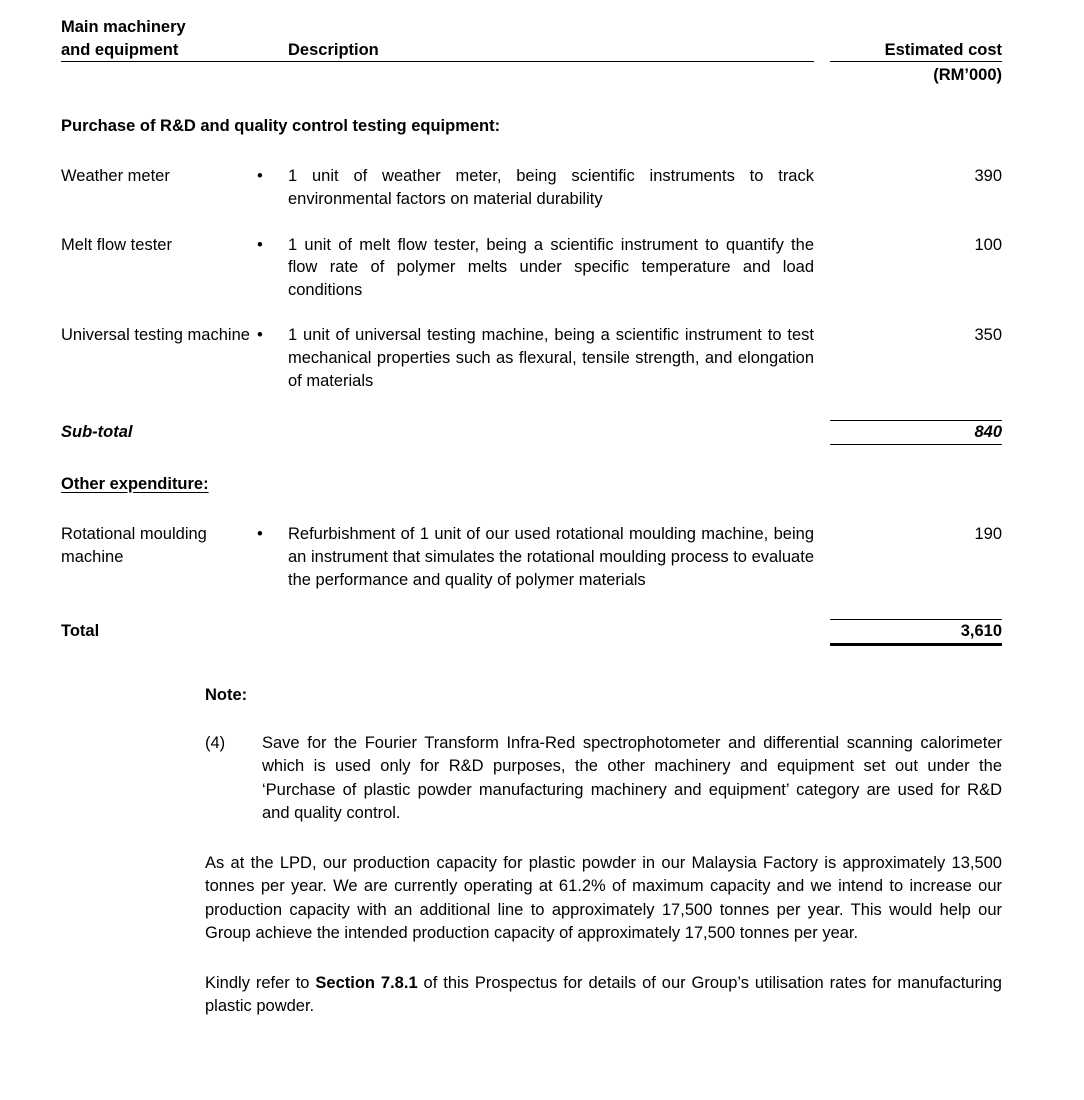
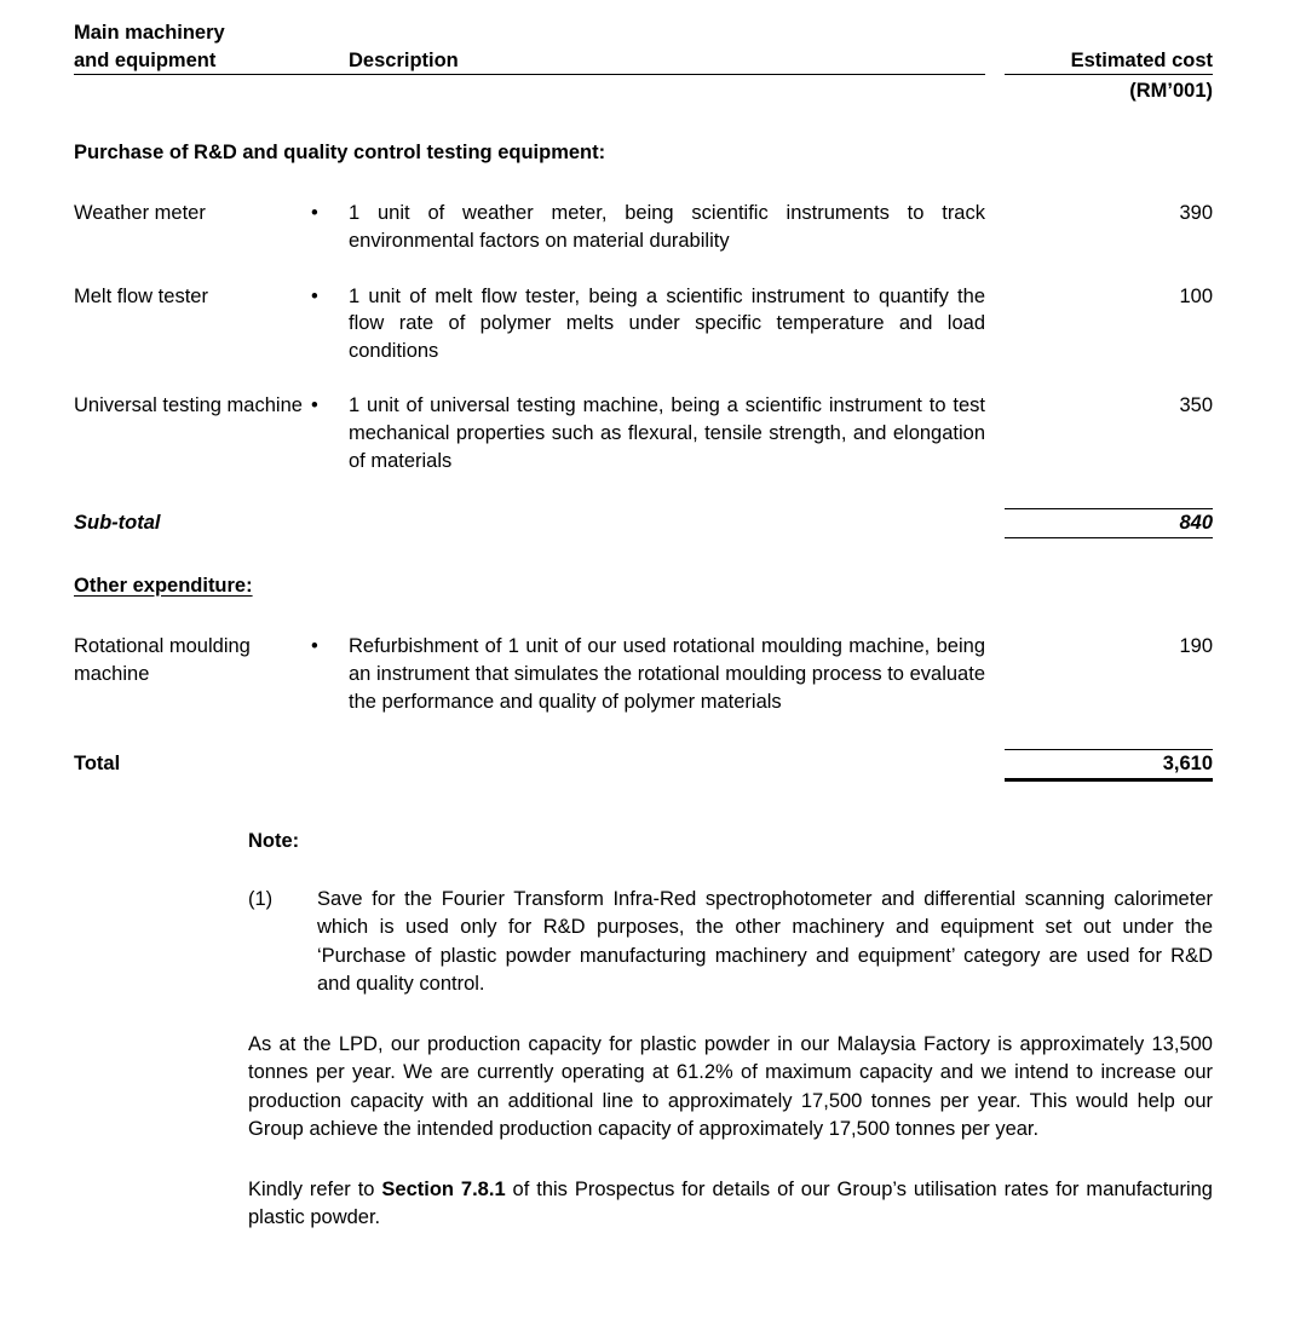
  Main machinery and equipment		Description		Estimated cost
- 				(RM’000)
+ 				(RM’001)
  Purchase of R&D and quality control testing equipment:
  Weather meter	•	1 unit of weather meter, being scientific instruments to track environmental factors on material durability		390
  Melt flow tester	•	1 unit of melt flow tester, being a scientific instrument to quantify the flow rate of polymer melts under specific temperature and load conditions		100
  Universal testing machine	•	1 unit of universal testing machine, being a scientific instrument to test mechanical properties such as flexural, tensile strength, and elongation of materials		350
  Sub-total				840
  Other expenditure:
  Rotational moulding machine	•	Refurbishment of 1 unit of our used rotational moulding machine, being an instrument that simulates the rotational moulding process to evaluate the performance and quality of polymer materials		190
  Total				3,610
  Note:
- (4)
+ (1)
  Save for the Fourier Transform Infra-Red spectrophotometer and differential scanning calorimeter which is used only for R&D purposes, the other machinery and equipment set out under the ‘Purchase of plastic powder manufacturing machinery and equipment’ category are used for R&D and quality control.
  As at the LPD, our production capacity for plastic powder in our Malaysia Factory is approximately 13,500 tonnes per year. We are currently operating at 61.2% of maximum capacity and we intend to increase our production capacity with an additional line to approximately 17,500 tonnes per year. This would help our Group achieve the intended production capacity of approximately 17,500 tonnes per year.
  Kindly refer to Section 7.8.1 of this Prospectus for details of our Group’s utilisation rates for manufacturing plastic powder.
